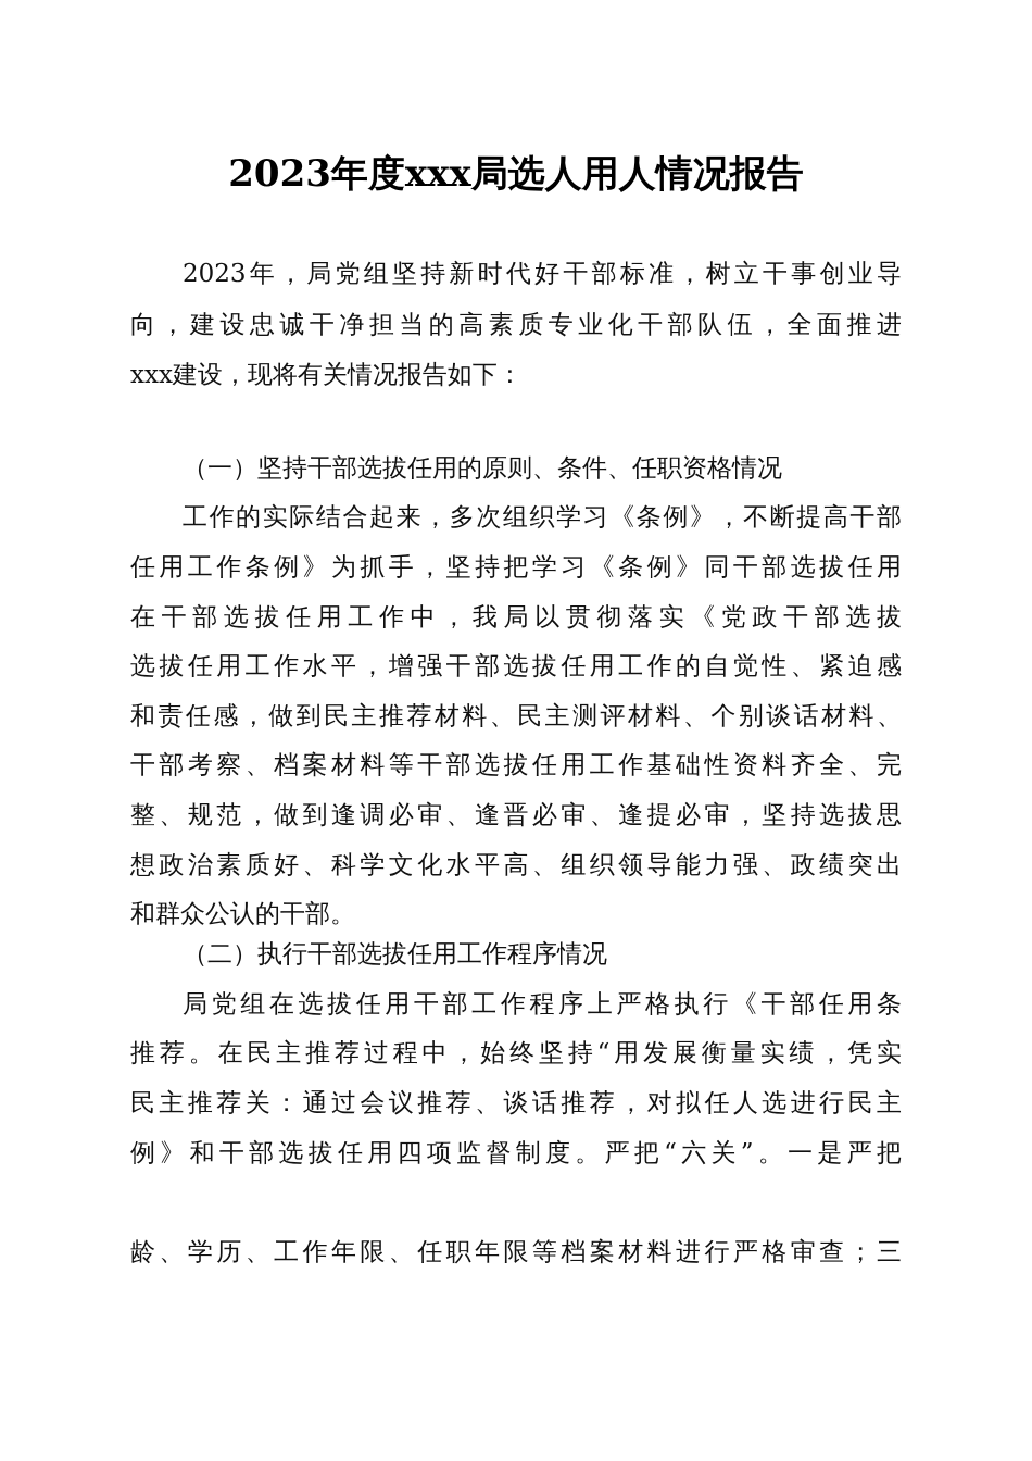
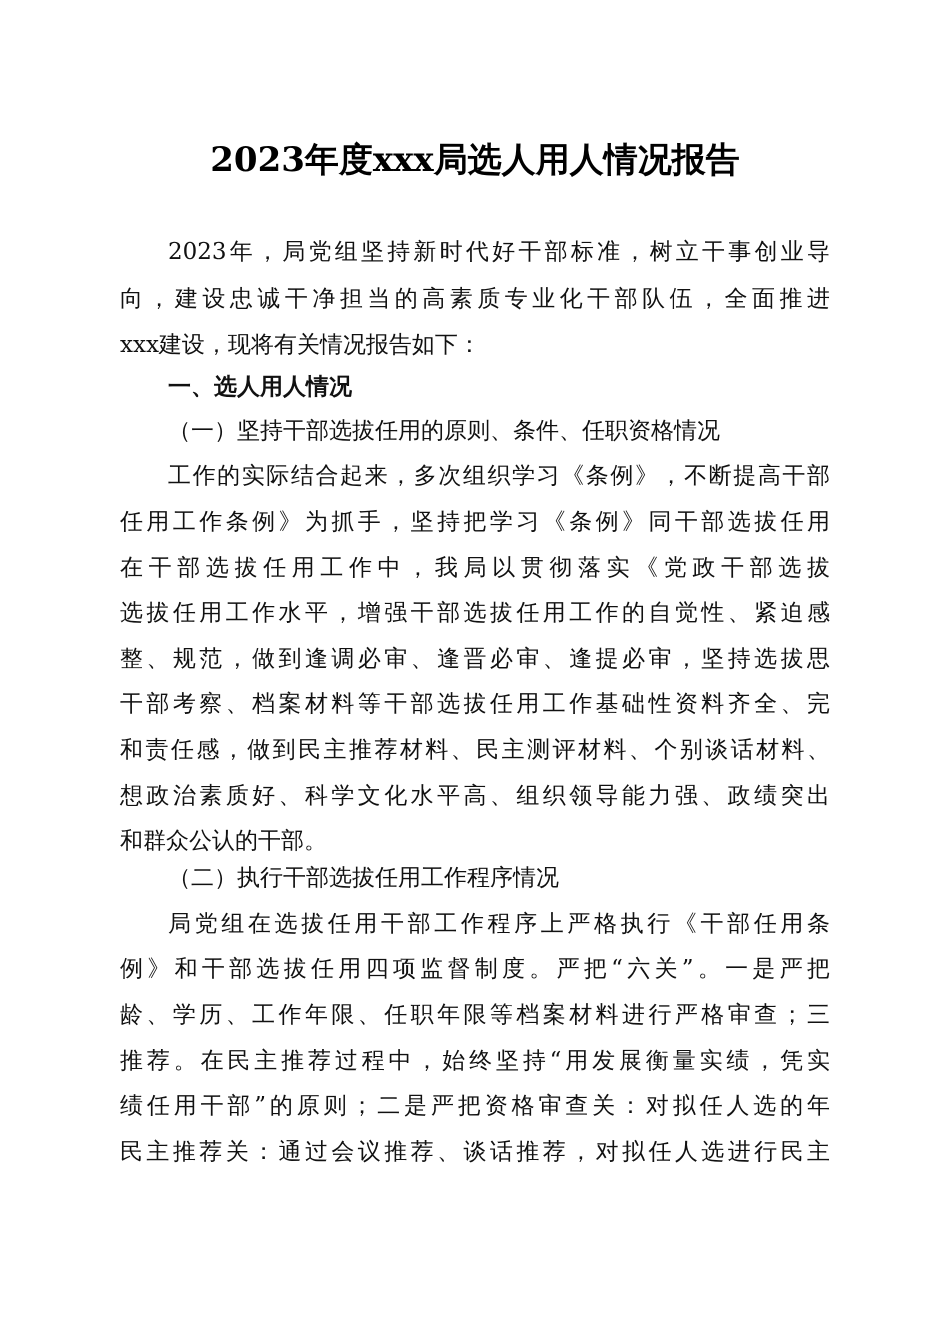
  2023年度xxx局选人用人情况报告
  2023年，局党组坚持新时代好干部标准，树立干事创业导
  向，建设忠诚干净担当的高素质专业化干部队伍，全面推进
  xxx建设，现将有关情况报告如下：
+ 一、选人用人情况
  （一）坚持干部选拔任用的原则、条件、任职资格情况
  工作的实际结合起来，多次组织学习《条例》，不断提高干部
  任用工作条例》为抓手，坚持把学习《条例》同干部选拔任用
  在干部选拔任用工作中，我局以贯彻落实《党政干部选拔
  选拔任用工作水平，增强干部选拔任用工作的自觉性、紧迫感
- 和责任感，做到民主推荐材料、民主测评材料、个别谈话材料、
+ 整、规范，做到逢调必审、逢晋必审、逢提必审，坚持选拔思
  干部考察、档案材料等干部选拔任用工作基础性资料齐全、完
- 整、规范，做到逢调必审、逢晋必审、逢提必审，坚持选拔思
+ 和责任感，做到民主推荐材料、民主测评材料、个别谈话材料、
  想政治素质好、科学文化水平高、组织领导能力强、政绩突出
  和群众公认的干部。
  （二）执行干部选拔任用工作程序情况
  局党组在选拔任用干部工作程序上严格执行《干部任用条
- 推荐。在民主推荐过程中，始终坚持“用发展衡量实绩，凭实
+ 例》和干部选拔任用四项监督制度。严把“六关”。一是严把
- 民主推荐关：通过会议推荐、谈话推荐，对拟任人选进行民主
+ 龄、学历、工作年限、任职年限等档案材料进行严格审查；三
- 例》和干部选拔任用四项监督制度。严把“六关”。一是严把
+ 推荐。在民主推荐过程中，始终坚持“用发展衡量实绩，凭实
+ 绩任用干部”的原则；二是严把资格审查关：对拟任人选的年
- 龄、学历、工作年限、任职年限等档案材料进行严格审查；三
+ 民主推荐关：通过会议推荐、谈话推荐，对拟任人选进行民主
